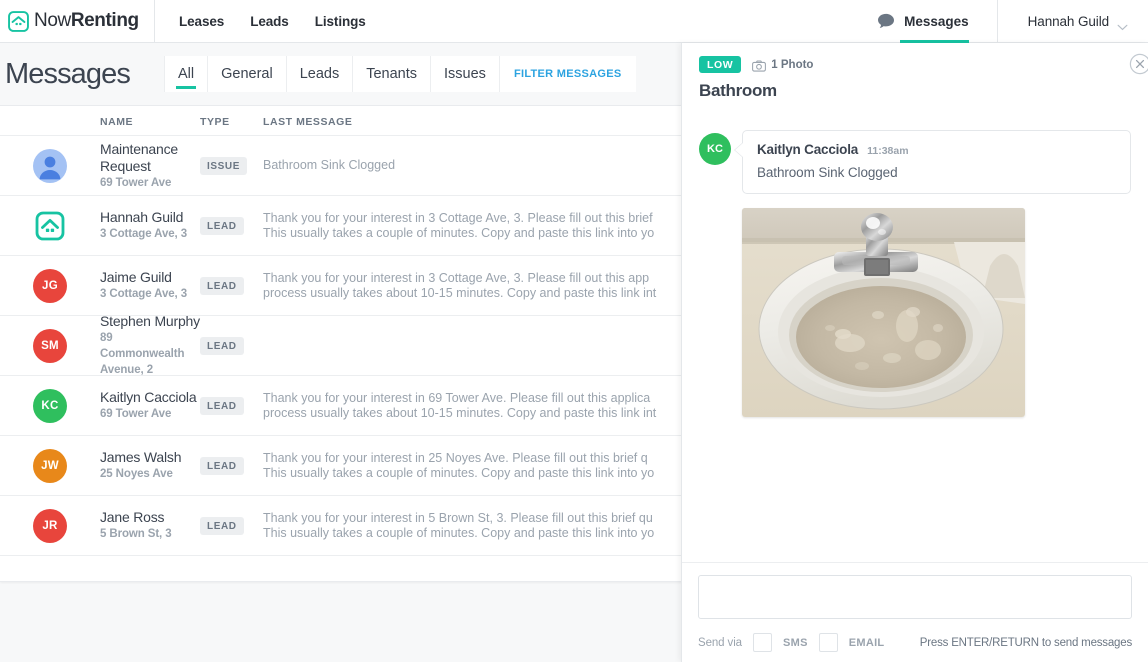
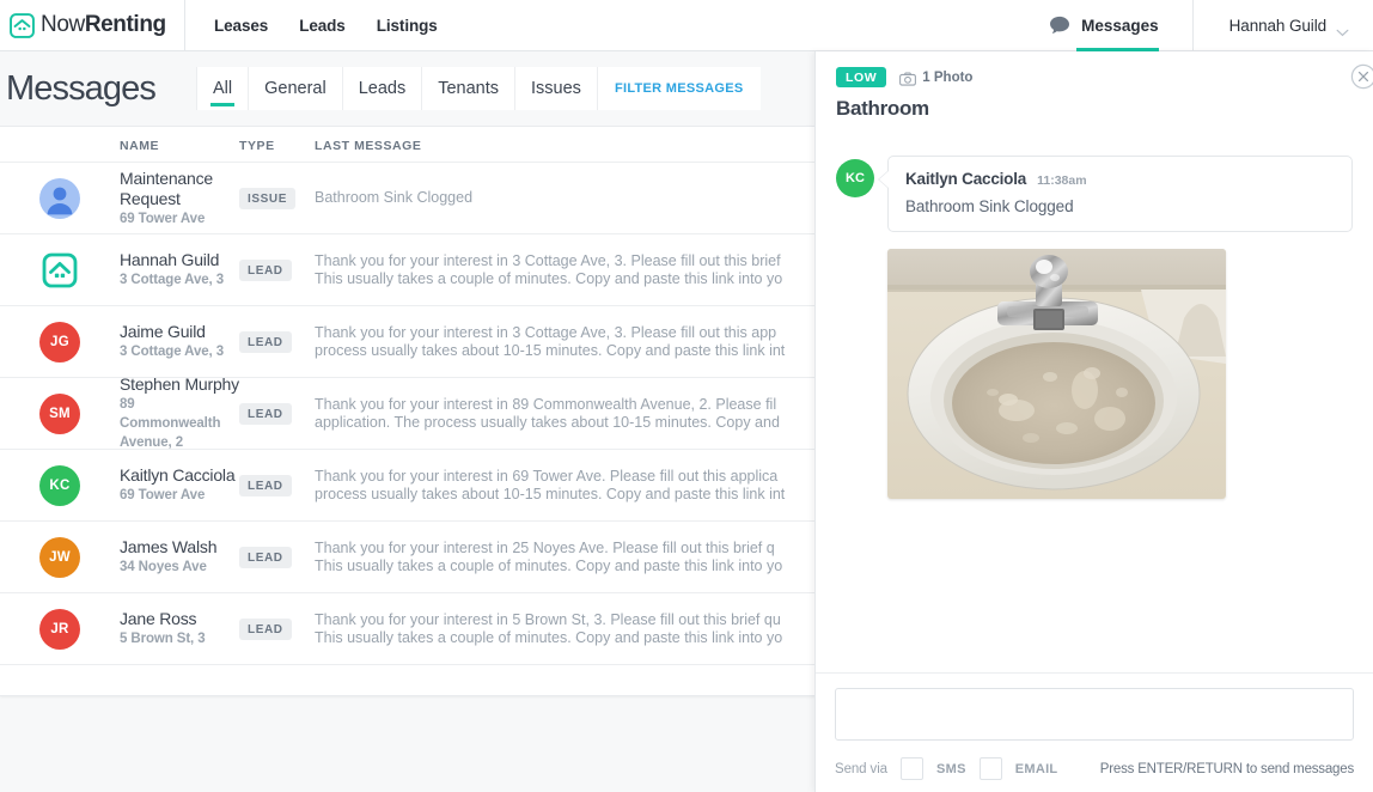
  NowRenting
  Leases
  Leads
  Listings
  Messages
  Hannah Guild
  Messages
  All
  General
  Leads
  Tenants
  Issues
  FILTER MESSAGES
  NAME
  TYPE
  LAST MESSAGE
  Maintenance Request
  69 Tower Ave
  ISSUE
  Bathroom Sink Clogged
  Hannah Guild
  3 Cottage Ave, 3
  LEAD
  Thank you for your interest in 3 Cottage Ave, 3. Please fill out this brief
  This usually takes a couple of minutes. Copy and paste this link into yo
  JG
  Jaime Guild
  3 Cottage Ave, 3
  LEAD
  Thank you for your interest in 3 Cottage Ave, 3. Please fill out this app
  process usually takes about 10-15 minutes. Copy and paste this link int
  SM
  Stephen Murphy
  89 Commonwealth Avenue, 2
  LEAD
+ Thank you for your interest in 89 Commonwealth Avenue, 2. Please fil
+ application. The process usually takes about 10-15 minutes. Copy and
  KC
  Kaitlyn Cacciola
  69 Tower Ave
  LEAD
  Thank you for your interest in 69 Tower Ave. Please fill out this applica
  process usually takes about 10-15 minutes. Copy and paste this link int
  JW
  James Walsh
- 25 Noyes Ave
+ 34 Noyes Ave
  LEAD
  Thank you for your interest in 25 Noyes Ave. Please fill out this brief q
  This usually takes a couple of minutes. Copy and paste this link into yo
  JR
  Jane Ross
  5 Brown St, 3
  LEAD
  Thank you for your interest in 5 Brown St, 3. Please fill out this brief qu
  This usually takes a couple of minutes. Copy and paste this link into yo
  LOW
  1 Photo
  Bathroom
  KC
  Kaitlyn Cacciola
  11:38am
  Bathroom Sink Clogged
  Send via
  SMS
  EMAIL
  Press ENTER/RETURN to send messages
